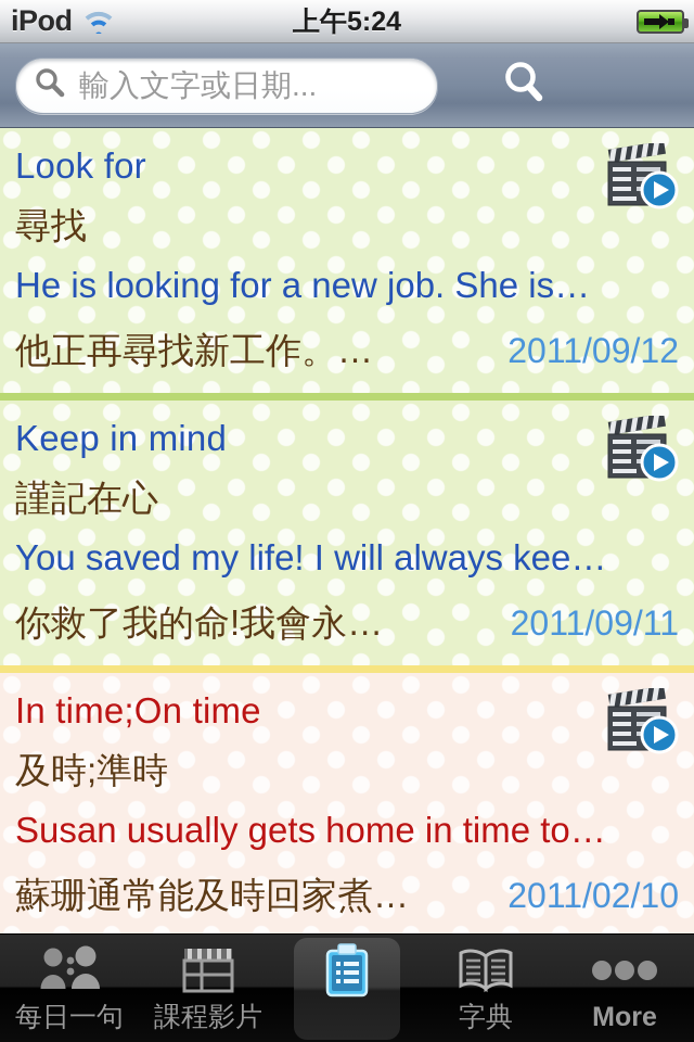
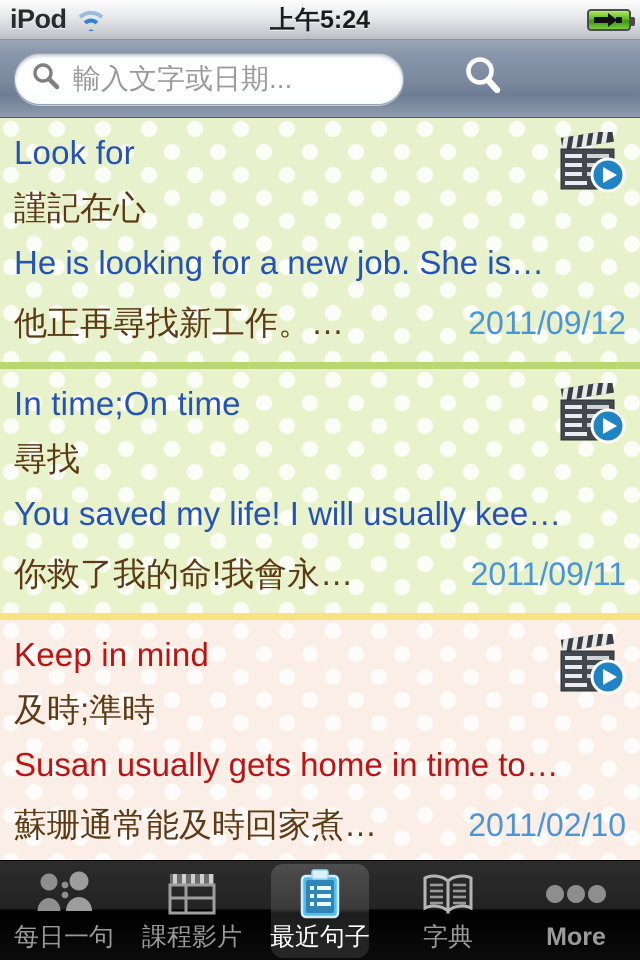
  iPod
  上午5:24
  輸入文字或日期...
  Look for
- 尋找
+ 謹記在心
  He is looking for a new job. She is…
  他正再尋找新工作。…
  2011/09/12
- Keep in mind
+ In time;On time
- 謹記在心
+ 尋找
- You saved my life! I will always kee…
+ You saved my life! I will usually kee…
  你救了我的命!我會永…
  2011/09/11
- In time;On time
+ Keep in mind
  及時;準時
  Susan usually gets home in time to…
  蘇珊通常能及時回家煮…
  2011/02/10
  每日一句
  課程影片
+ 最近句子
  字典
  More
